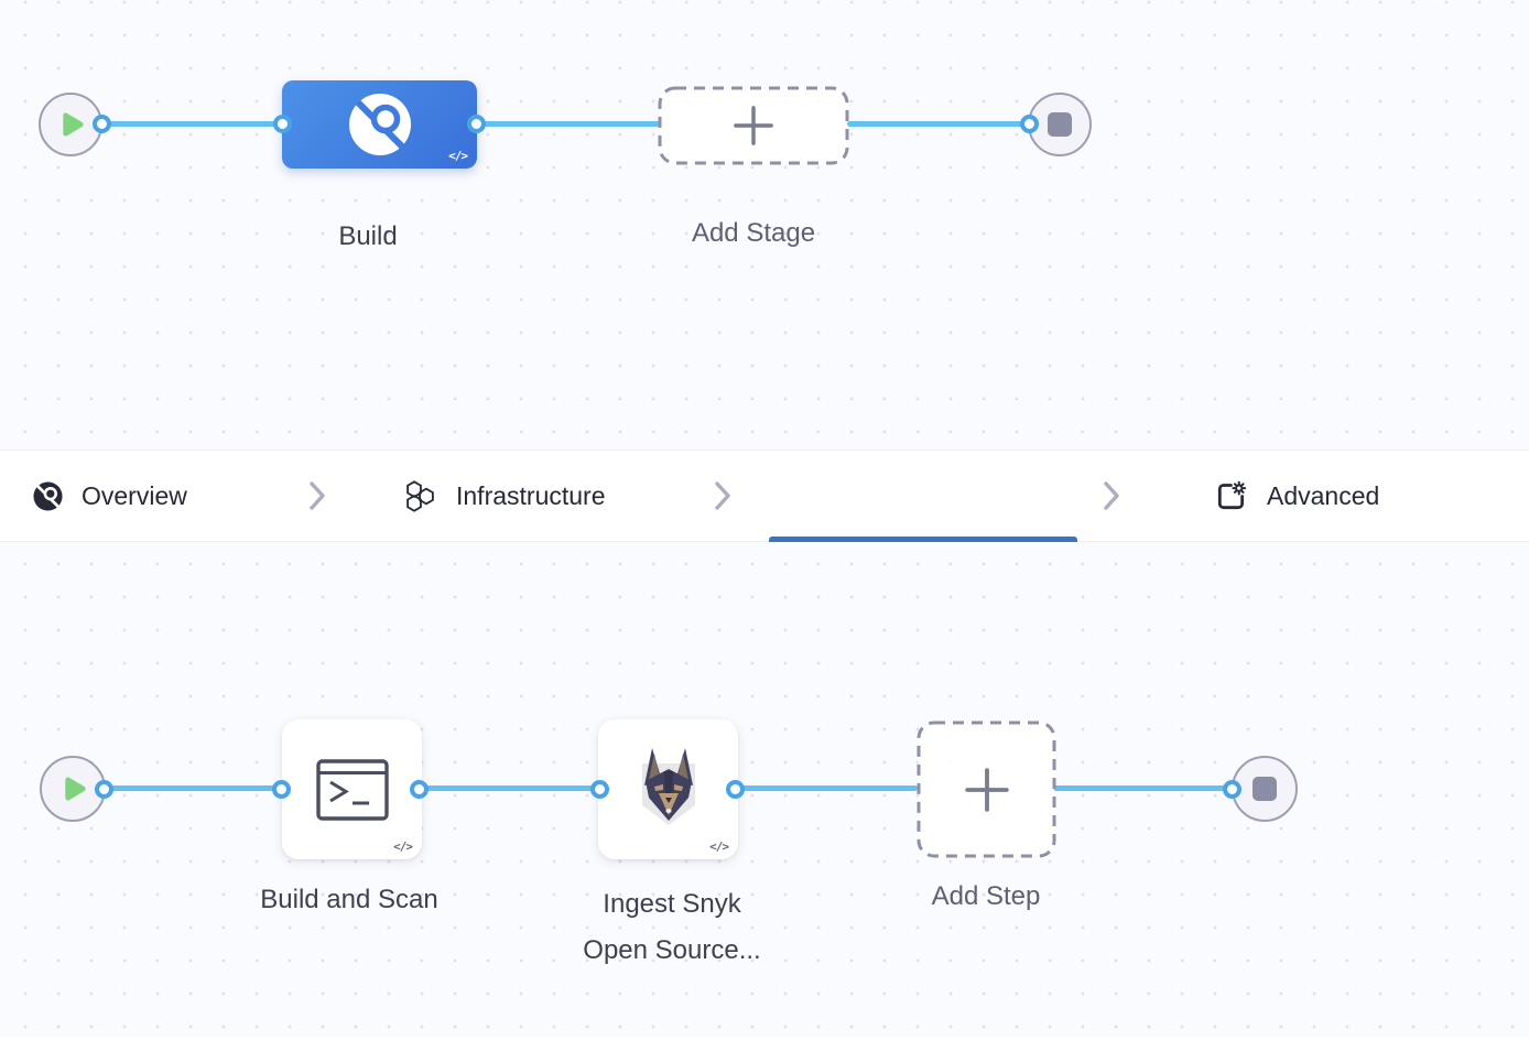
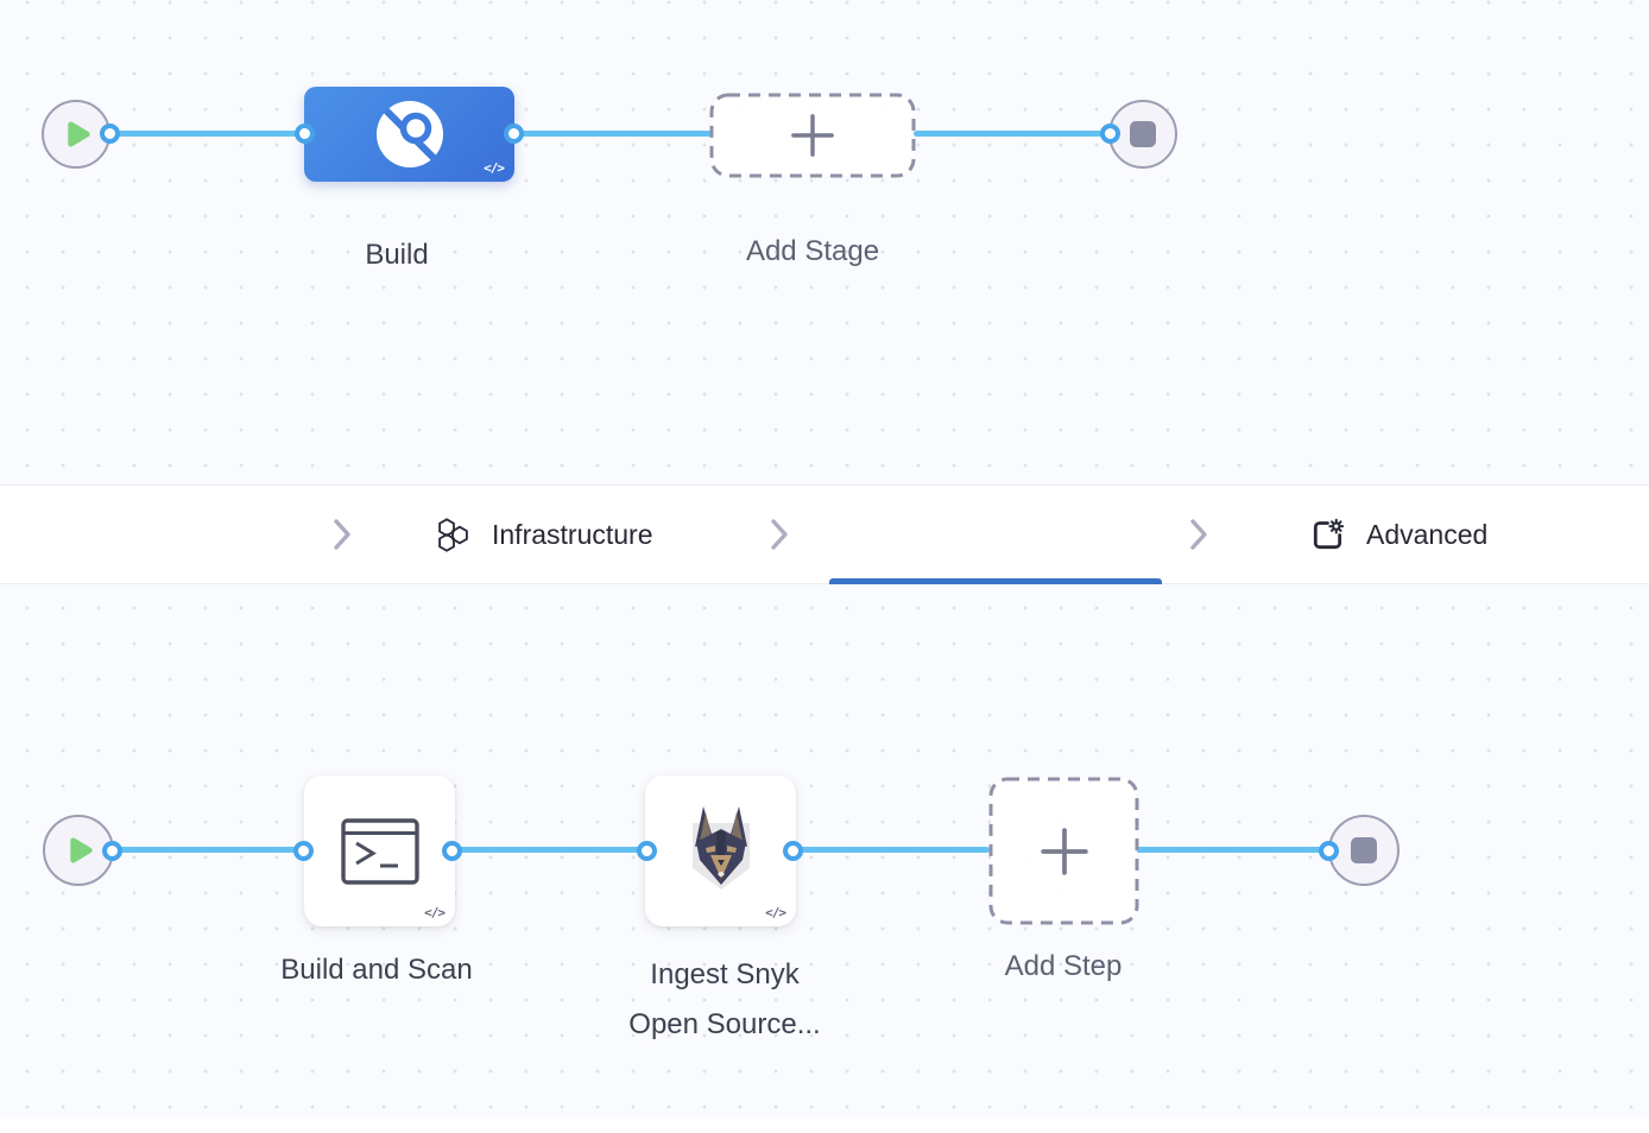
  </>
  Build
  Add Stage
- Overview
  Infrastructure
  Advanced
  </>
  </>
  Build and Scan
  Ingest Snyk
  Open Source...
  Add Step
